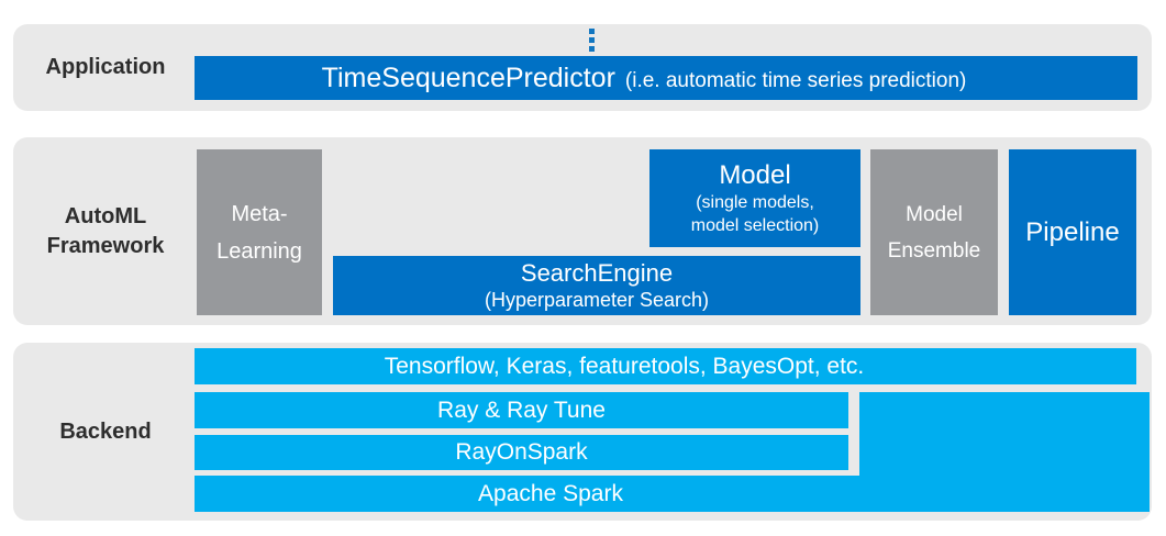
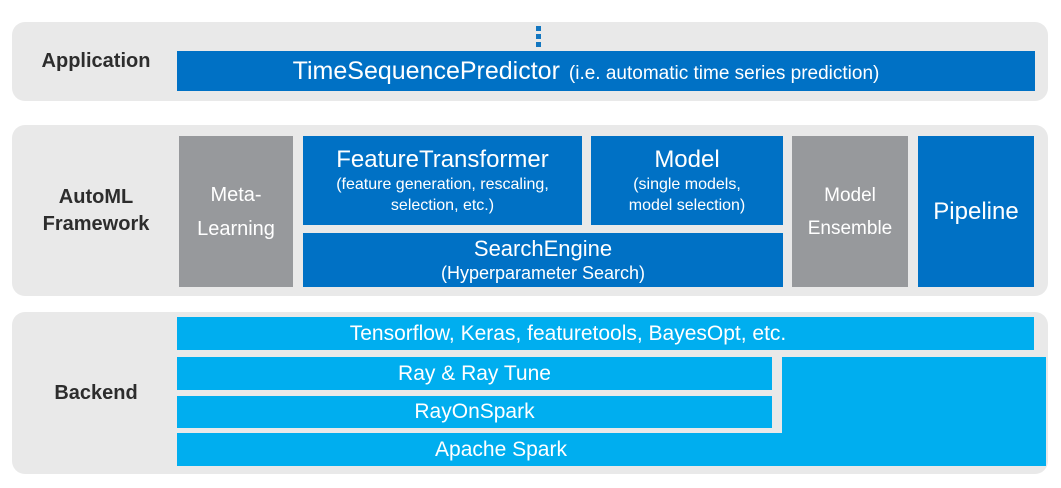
  Application
  TimeSequencePredictor
  (i.e. automatic time series prediction)
  AutoML
  Framework
  Meta-
  Learning
+ FeatureTransformer
+ (feature generation, rescaling,
+ selection, etc.)
  Model
  (single models,
  model selection)
  SearchEngine
  (Hyperparameter Search)
  Model
  Ensemble
  Pipeline
  Backend
  Tensorflow, Keras, featuretools, BayesOpt, etc.
  Ray & Ray Tune
  RayOnSpark
  Apache Spark
